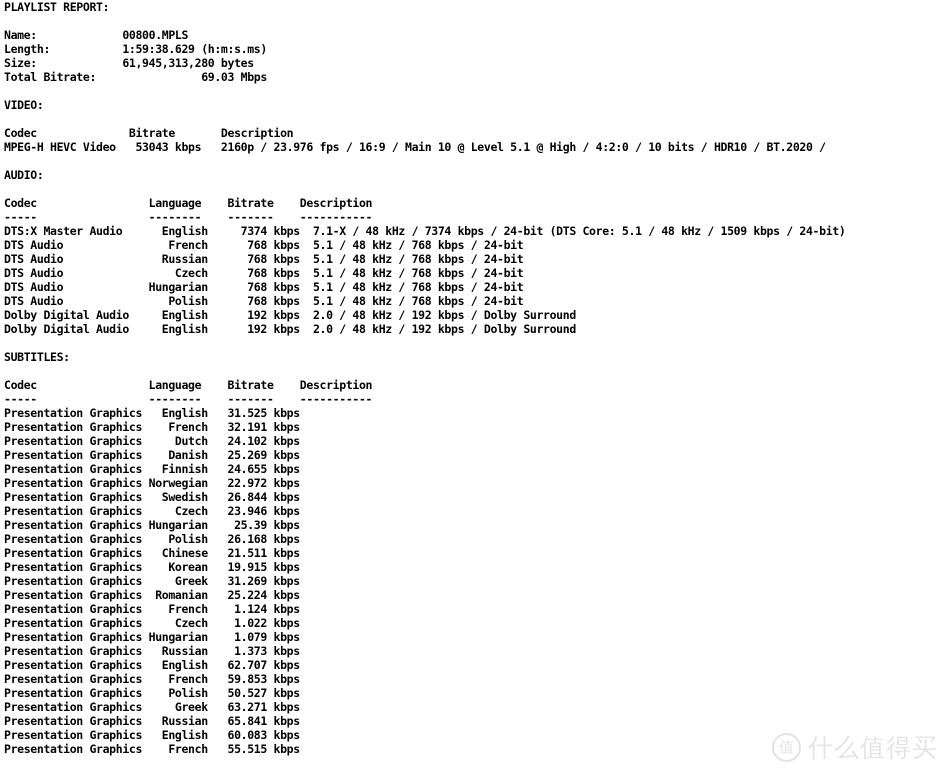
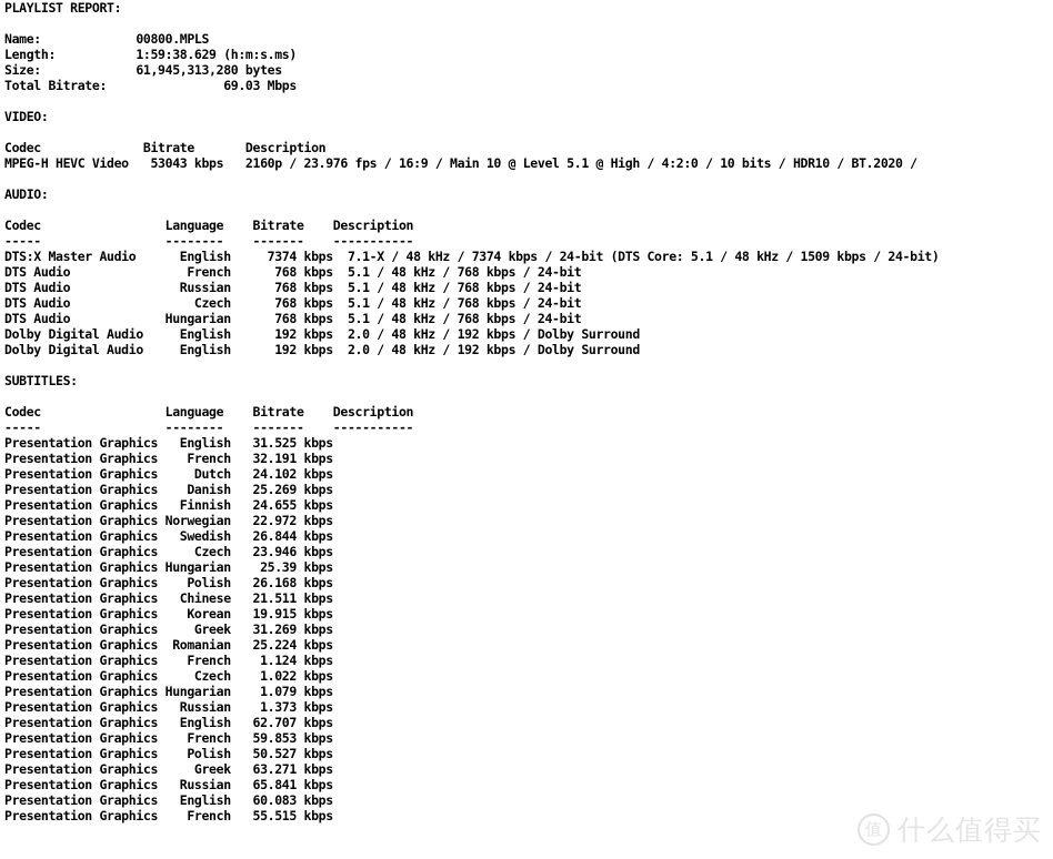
  PLAYLIST REPORT:
  Name: 00800.MPLS
  Length: 1:59:38.629 (h:m:s.ms)
  Size: 61,945,313,280 bytes
  Total Bitrate: 69.03 Mbps
  VIDEO:
  Codec Bitrate Description
  MPEG-H HEVC Video 53043 kbps 2160p / 23.976 fps / 16:9 / Main 10 @ Level 5.1 @ High / 4:2:0 / 10 bits / HDR10 / BT.2020 /
  AUDIO:
  Codec Language Bitrate Description
  ----- -------- ------- -----------
  DTS:X Master Audio English 7374 kbps 7.1-X / 48 kHz / 7374 kbps / 24-bit (DTS Core: 5.1 / 48 kHz / 1509 kbps / 24-bit)
  DTS Audio French 768 kbps 5.1 / 48 kHz / 768 kbps / 24-bit
  DTS Audio Russian 768 kbps 5.1 / 48 kHz / 768 kbps / 24-bit
  DTS Audio Czech 768 kbps 5.1 / 48 kHz / 768 kbps / 24-bit
  DTS Audio Hungarian 768 kbps 5.1 / 48 kHz / 768 kbps / 24-bit
- DTS Audio Polish 768 kbps 5.1 / 48 kHz / 768 kbps / 24-bit
  Dolby Digital Audio English 192 kbps 2.0 / 48 kHz / 192 kbps / Dolby Surround
  Dolby Digital Audio English 192 kbps 2.0 / 48 kHz / 192 kbps / Dolby Surround
  SUBTITLES:
  Codec Language Bitrate Description
  ----- -------- ------- -----------
  Presentation Graphics English 31.525 kbps
  Presentation Graphics French 32.191 kbps
  Presentation Graphics Dutch 24.102 kbps
  Presentation Graphics Danish 25.269 kbps
  Presentation Graphics Finnish 24.655 kbps
  Presentation Graphics Norwegian 22.972 kbps
  Presentation Graphics Swedish 26.844 kbps
  Presentation Graphics Czech 23.946 kbps
  Presentation Graphics Hungarian 25.39 kbps
  Presentation Graphics Polish 26.168 kbps
  Presentation Graphics Chinese 21.511 kbps
  Presentation Graphics Korean 19.915 kbps
  Presentation Graphics Greek 31.269 kbps
  Presentation Graphics Romanian 25.224 kbps
  Presentation Graphics French 1.124 kbps
  Presentation Graphics Czech 1.022 kbps
  Presentation Graphics Hungarian 1.079 kbps
  Presentation Graphics Russian 1.373 kbps
  Presentation Graphics English 62.707 kbps
  Presentation Graphics French 59.853 kbps
  Presentation Graphics Polish 50.527 kbps
  Presentation Graphics Greek 63.271 kbps
  Presentation Graphics Russian 65.841 kbps
  Presentation Graphics English 60.083 kbps
  Presentation Graphics French 55.515 kbps
  值
  什么值得买
